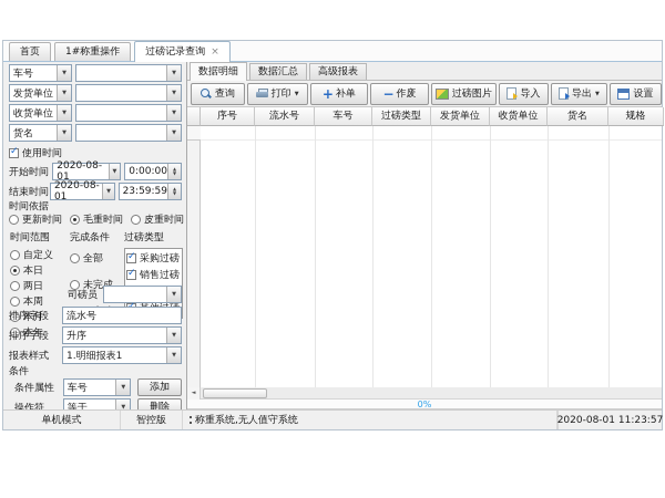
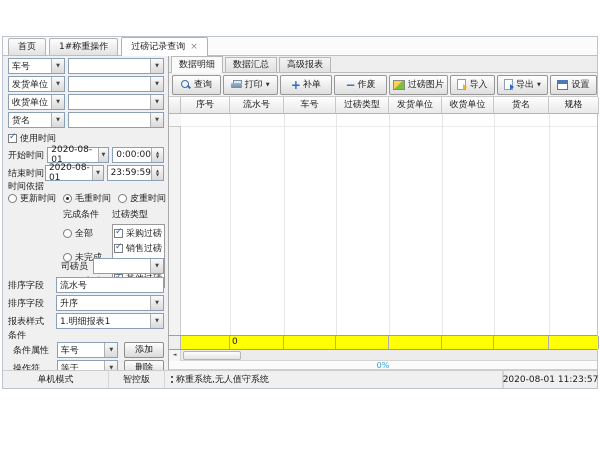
  首页
  1#称重操作
  过磅记录查询 ×
  车号
  发货单位
  收货单位
  货名
  使用时间
  开始时间
  2020-08-01
  0:00:00
  结束时间
  2020-08-01
  23:59:59
  时间依据
  更新时间
  毛重时间
  皮重时间
- 时间范围
- 自定义
- 本日
- 两日
- 本周
- 本月
- 本年
  完成条件
  全部
  过磅类型
  采购过磅
  销售过磅
  司磅员
  排序字段
  流水号
  排序字段
  升序
  报表样式
  1.明细报表1
  条件
  条件属性
  车号
  添加
  操作符
  等于
  删除
  数据明细
  数据汇总
  高级报表
  查询
  打印
  +
  补单
  −
  作废
  过磅图片
  导入
  导出
  设置
  序号
  流水号
  车号
  过磅类型
  发货单位
  收货单位
  货名
  规格
+ 0
  0%
  单机模式
  智控版
  称重系统,无人值守系统
  2020-08-01 11:23:57
